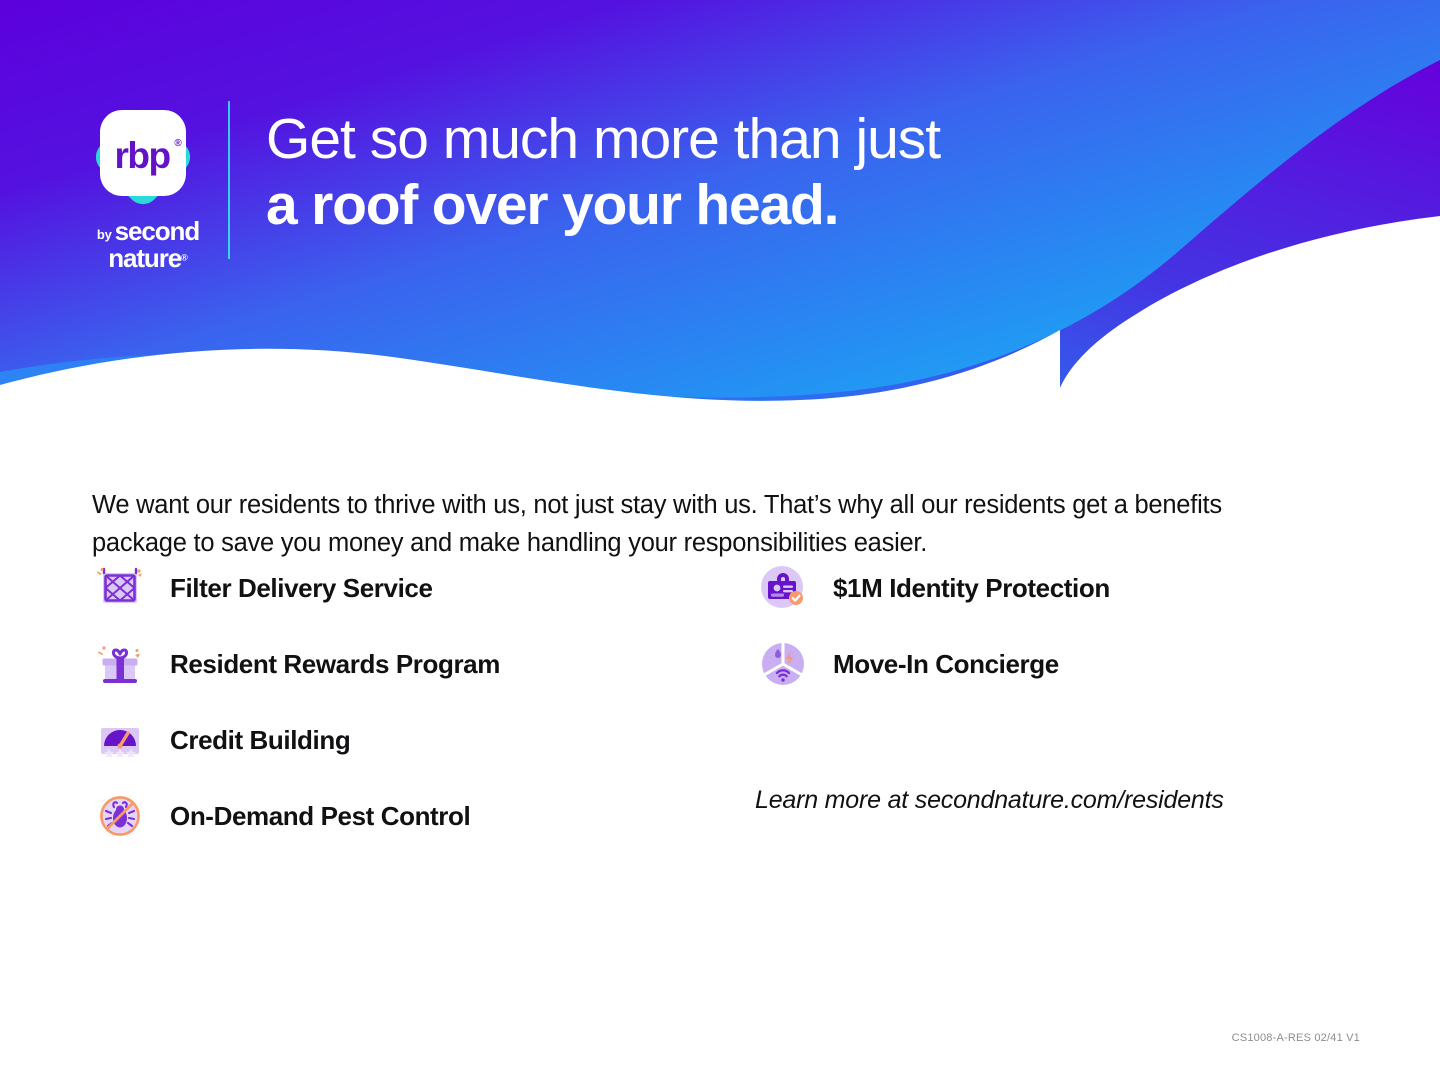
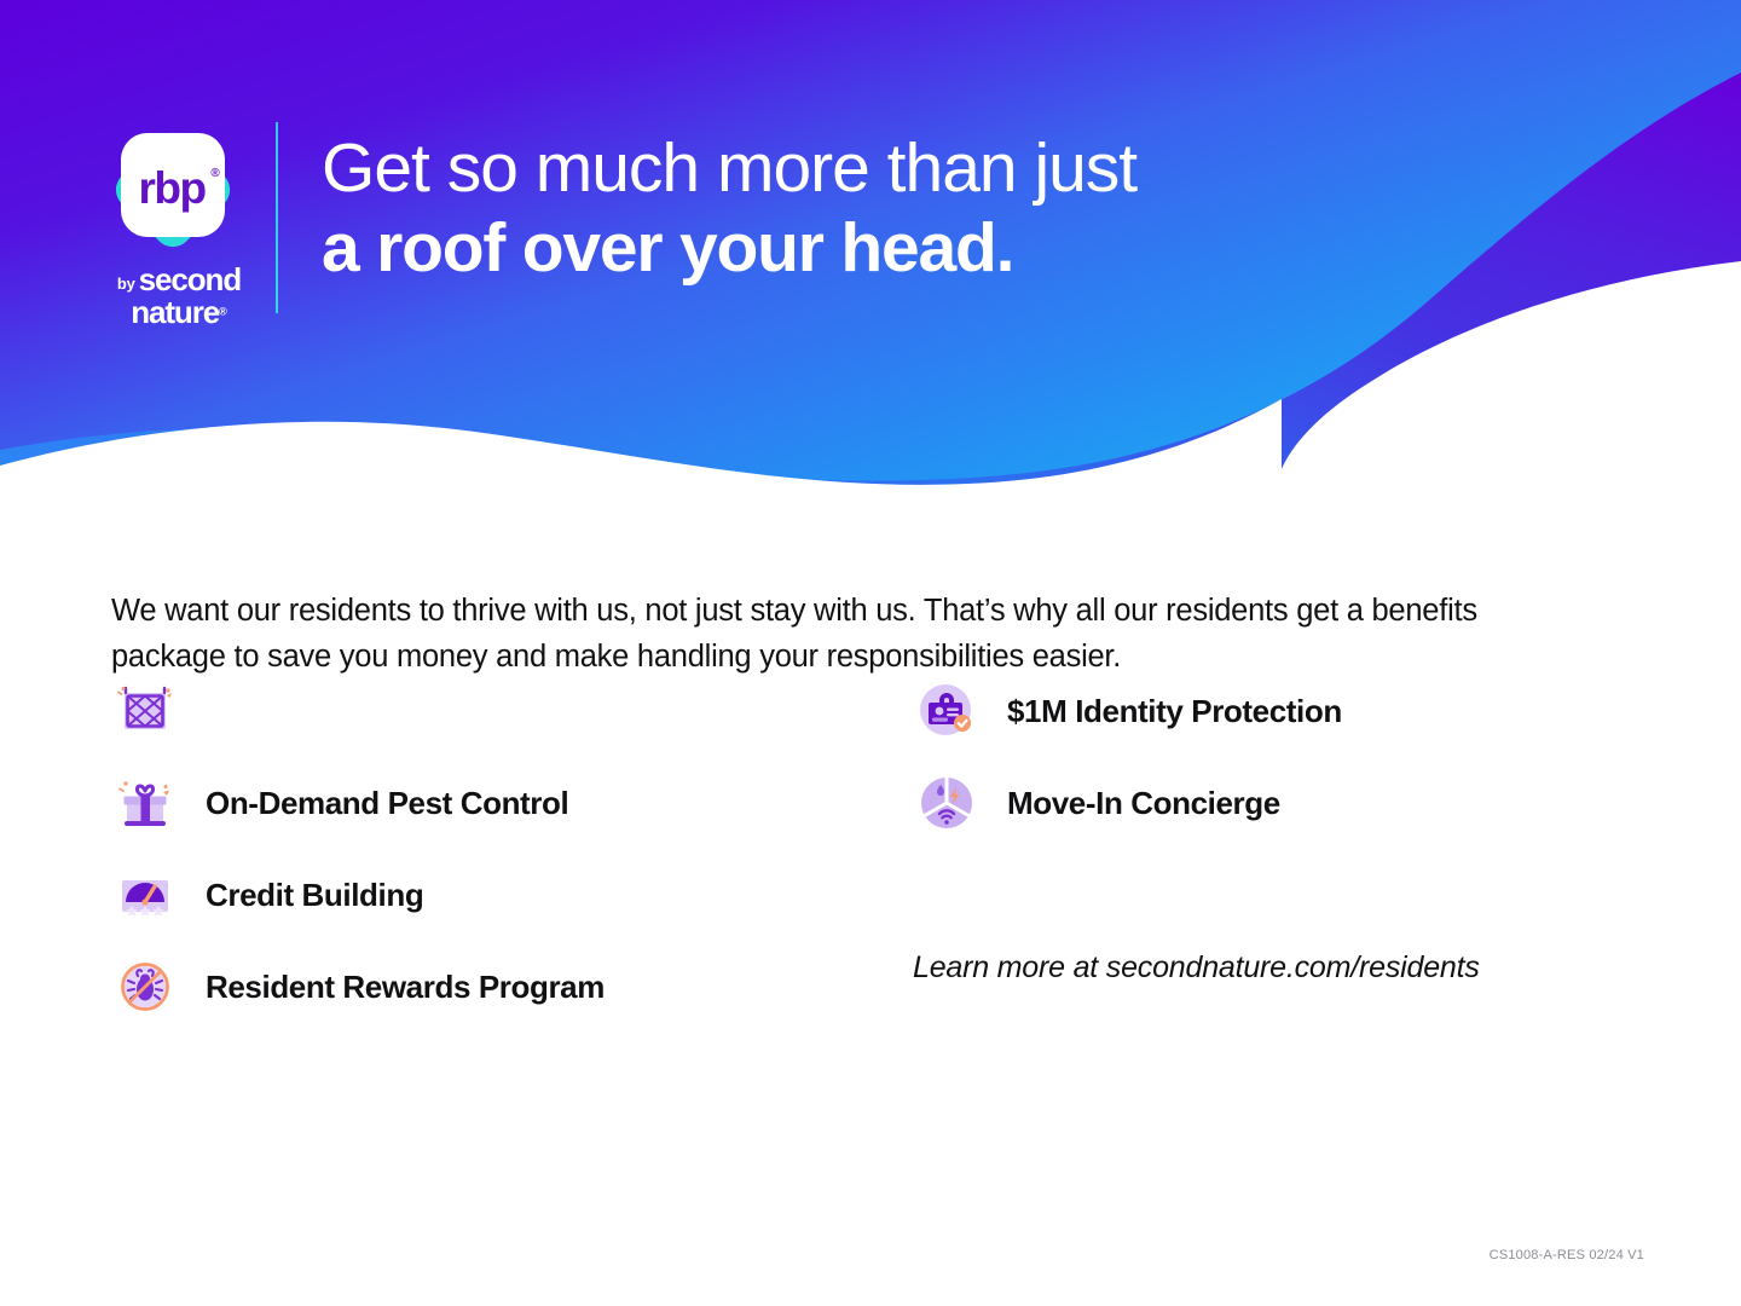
  rbp
  ®
  by
  second
  nature®
  Get so much more than just
  a roof over your head.
  We want our residents to thrive with us, not just stay with us. That’s why all our residents get a benefits package to save you money and make handling your responsibilities easier.
- Filter Delivery Service
- Resident Rewards Program
+ On-Demand Pest Control
  Credit Building
- On-Demand Pest Control
+ Resident Rewards Program
  $1M Identity Protection
  Move-In Concierge
  Learn more at secondnature.com/residents
- CS1008-A-RES 02/41 V1
+ CS1008-A-RES 02/24 V1
